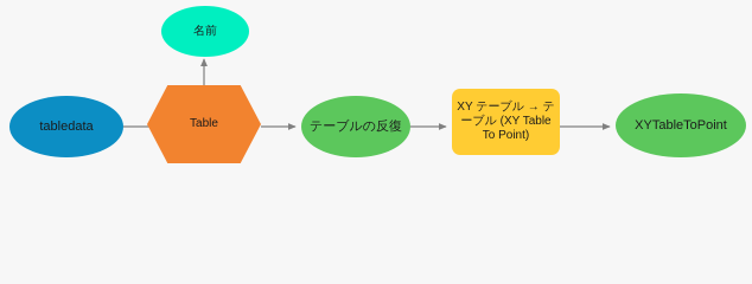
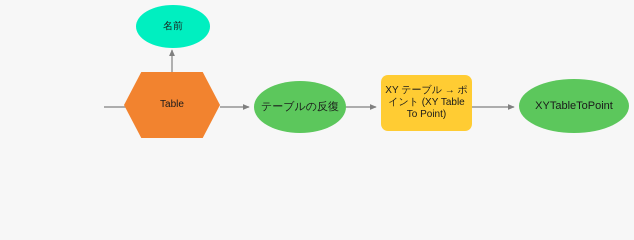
- tabledata
  Table
  名前
  テーブルの反復
- XY テーブル → テーブル (XY Table To Point)
+ XY テーブル → ポイント (XY Table To Point)
  XYTableToPoint
